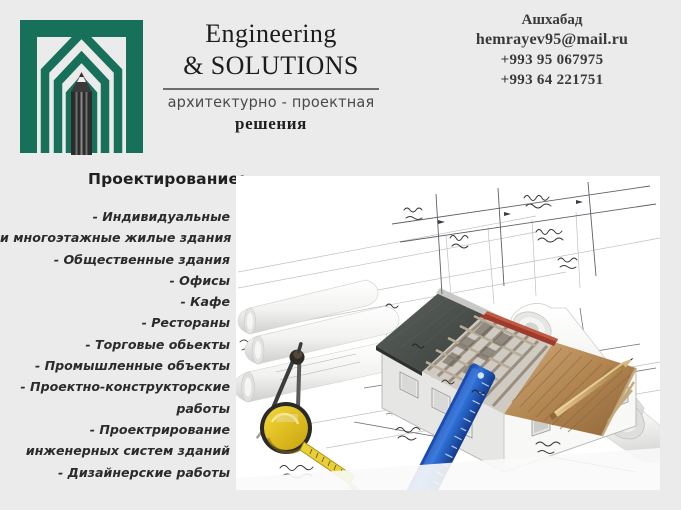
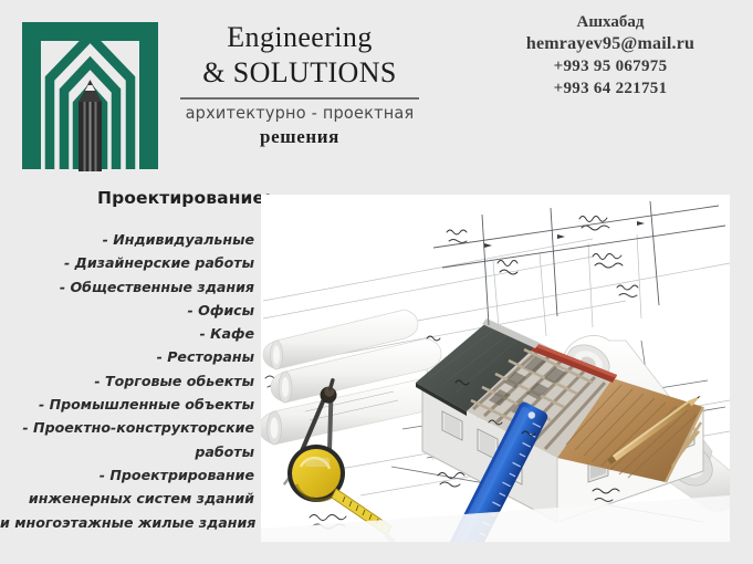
  Engineering
  & SOLUTIONS
  архитектурно - проектная
  решения
  Ашхабад
  hemrayev95@mail.ru
  +993 95 067975
  +993 64 221751
  Проектирование
  - Индивидуальные
- и многоэтажные жилые здания
+ - Дизайнерские работы
  - Общественные здания
  - Офисы
  - Кафе
  - Рестораны
  - Торговые обьекты
  - Промышленные объекты
  - Проектно-конструкторские
  работы
  - Проектрирование
  инженерных систем зданий
- - Дизайнерские работы
+ и многоэтажные жилые здания
